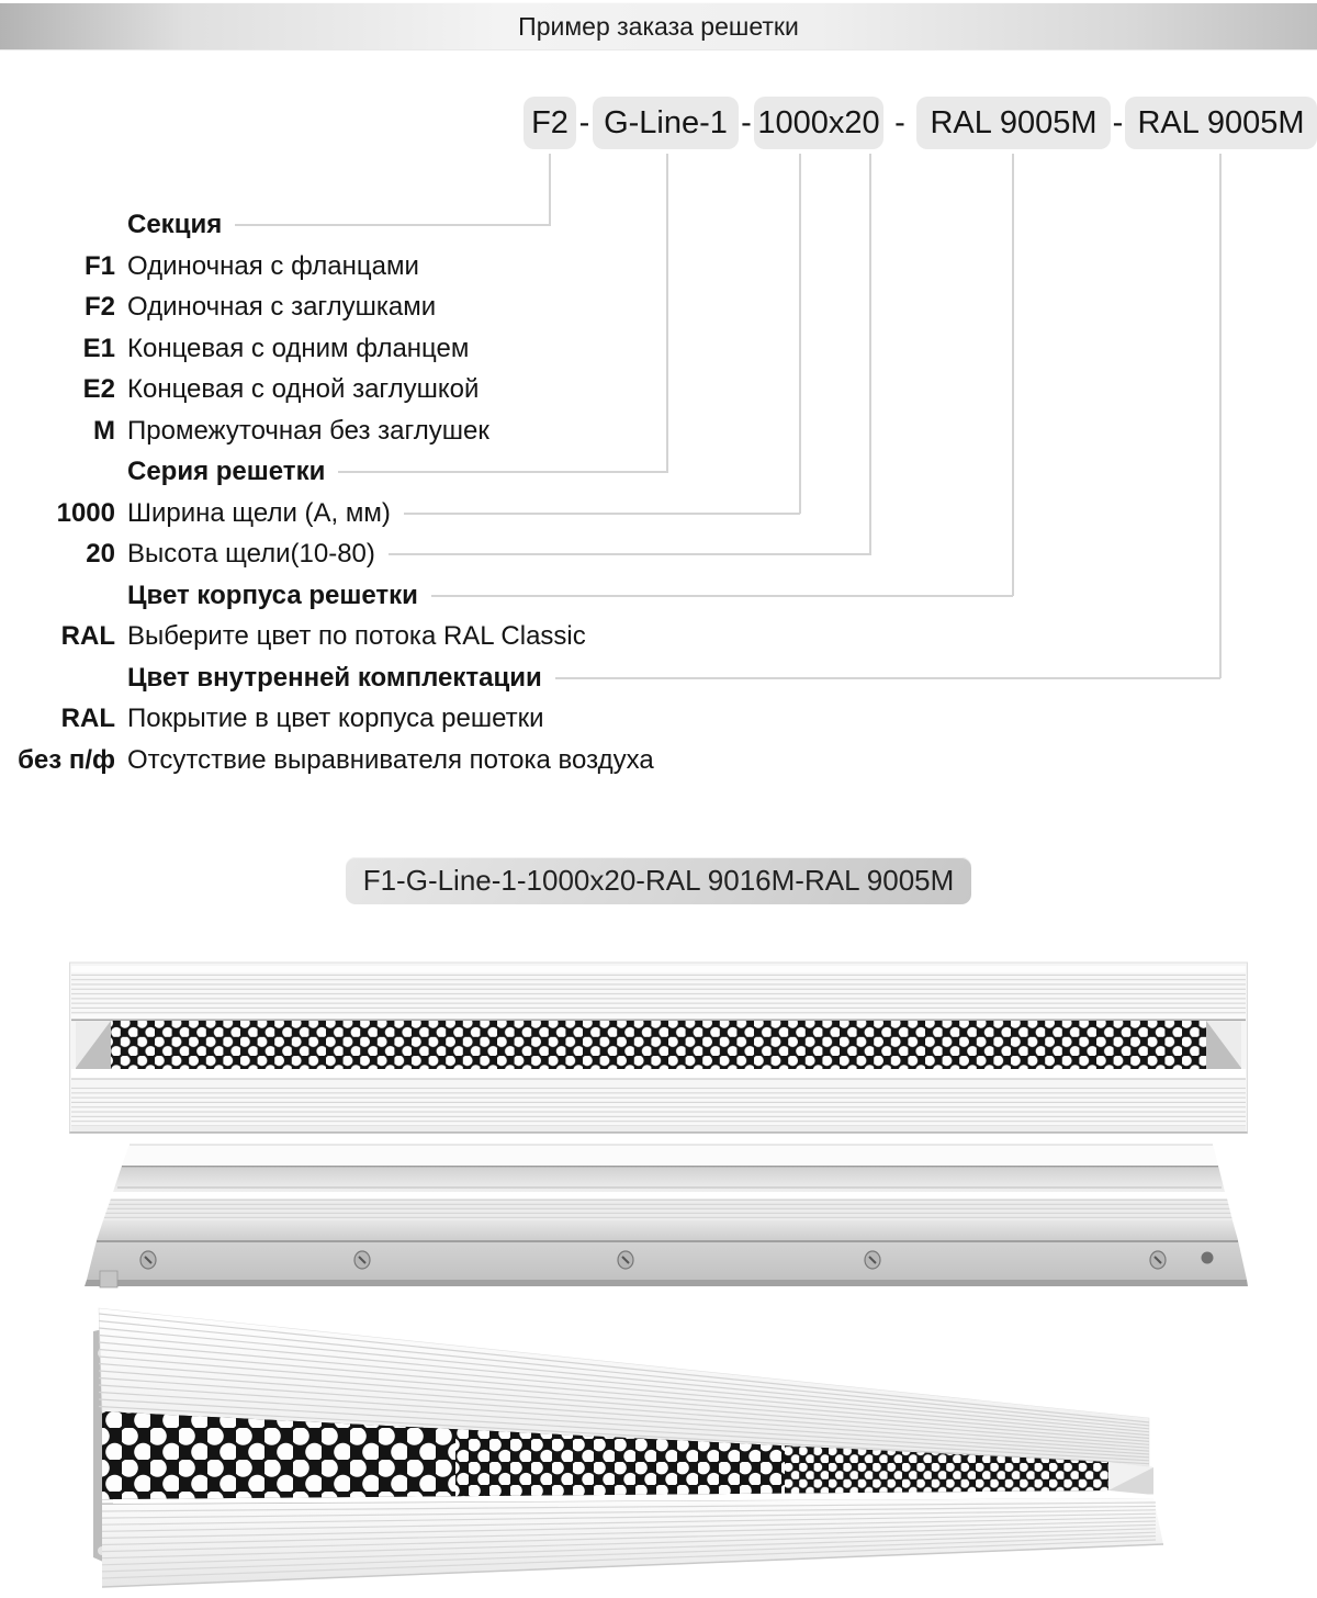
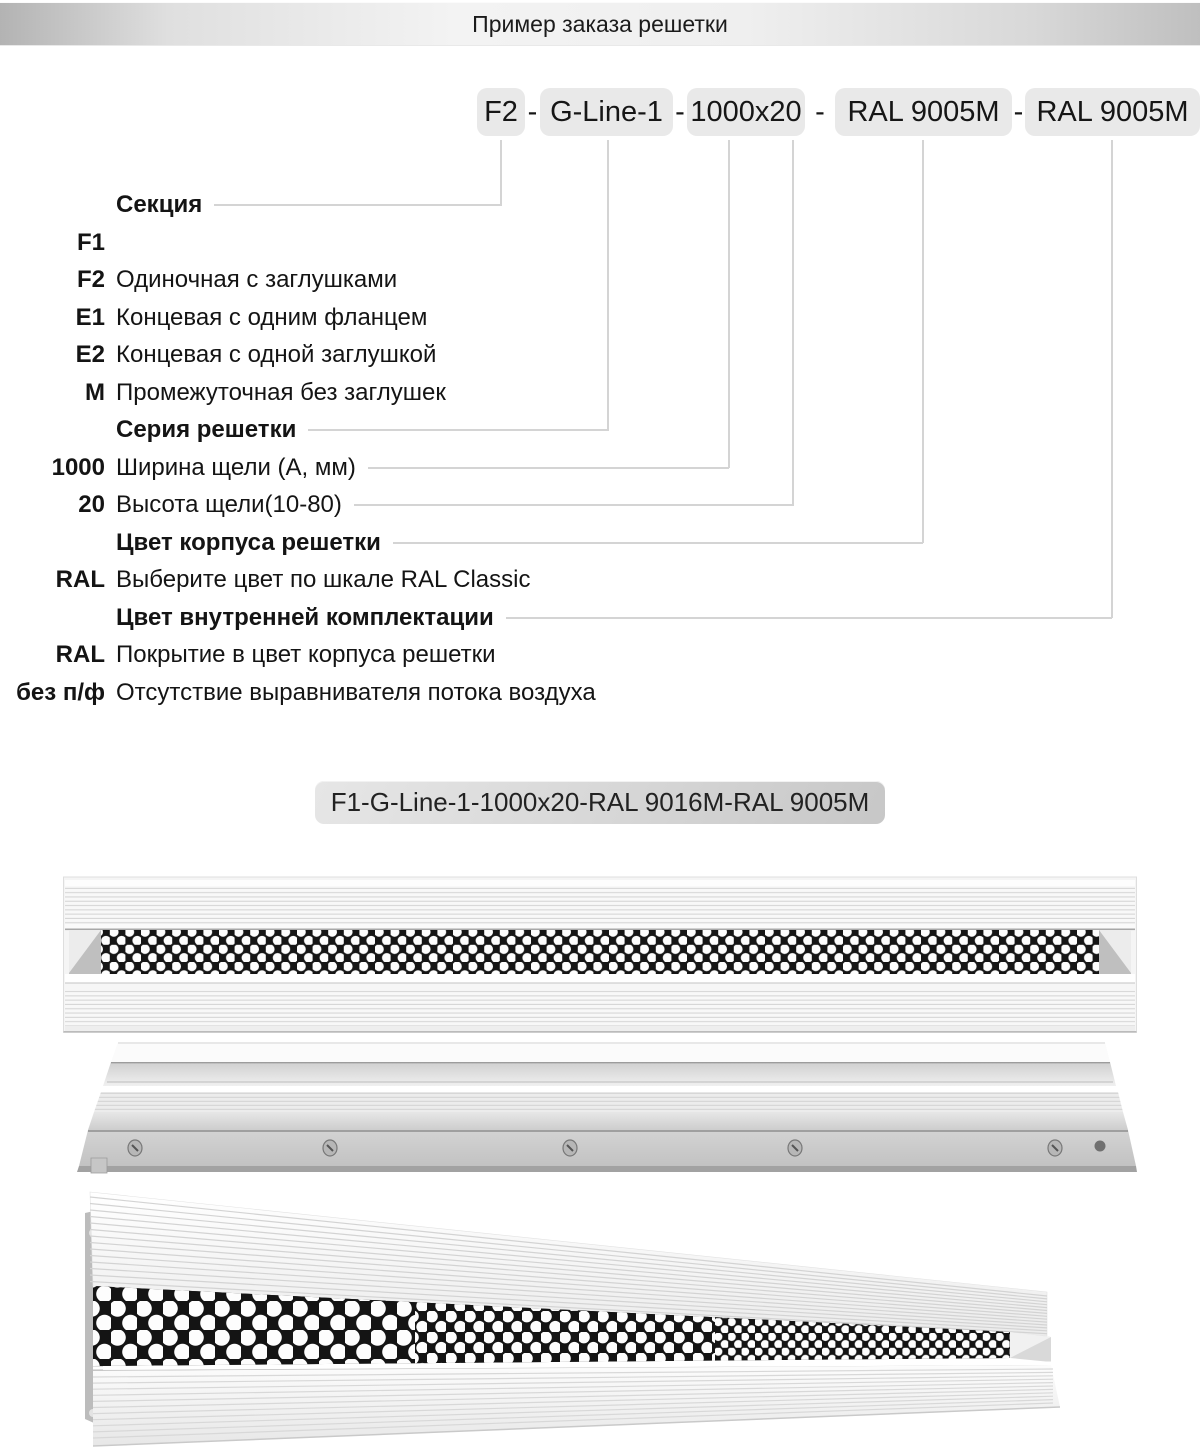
  Пример заказа решетки
  F2
  -
  G-Line-1
  -
  1000x20
  -
  RAL 9005M
  -
  RAL 9005M
  Секция
  F1
- Одиночная с фланцами
  F2
  Одиночная с заглушками
  E1
  Концевая с одним фланцем
  E2
  Концевая с одной заглушкой
  M
  Промежуточная без заглушек
  Серия решетки
  1000
  Ширина щели (А, мм)
  20
  Высота щели(10-80)
  Цвет корпуса решетки
  RAL
- Выберите цвет по потока RAL Classic
+ Выберите цвет по шкале RAL Classic
  Цвет внутренней комплектации
  RAL
  Покрытие в цвет корпуса решетки
  без п/ф
  Отсутствие выравнивателя потока воздуха
  F1-G-Line-1-1000x20-RAL 9016M-RAL 9005M
